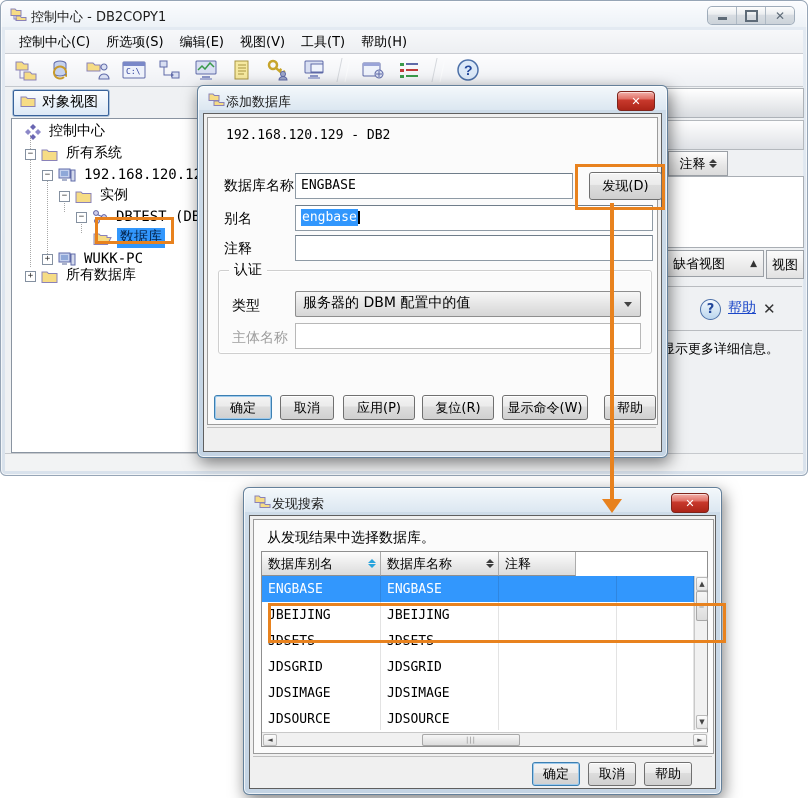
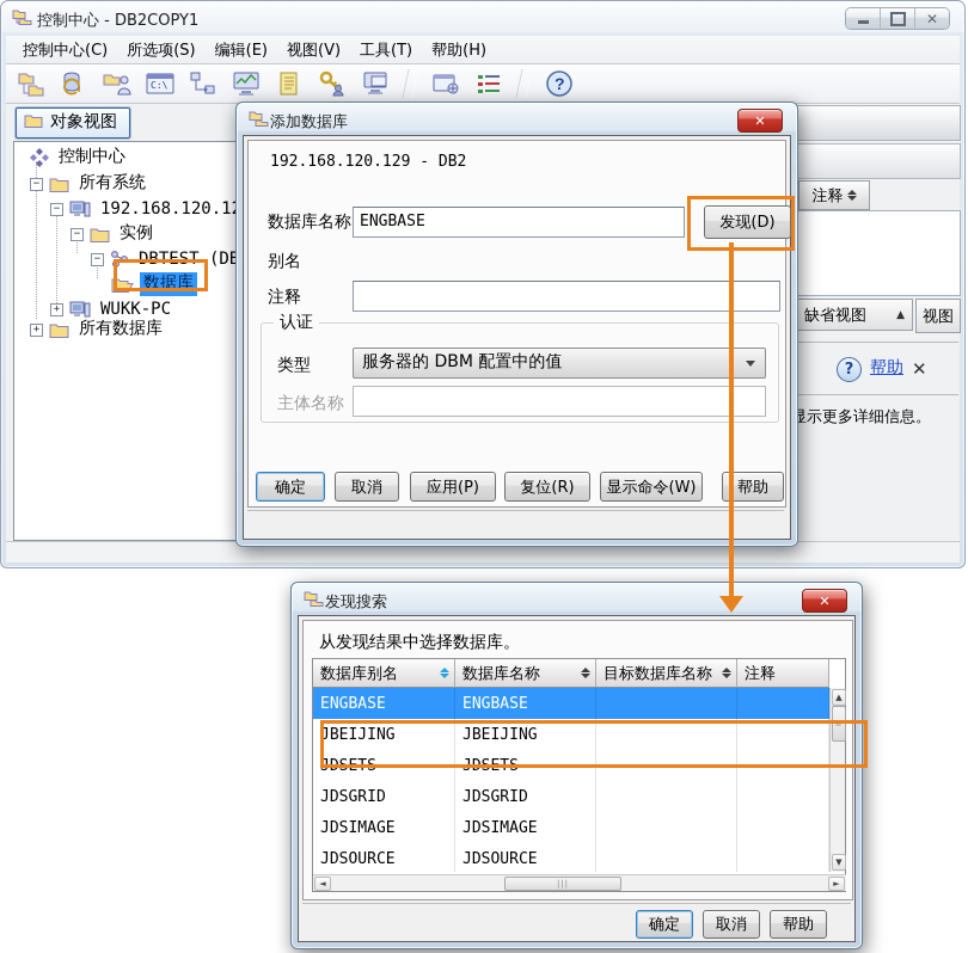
  控制中心 - DB2COPY1
  ✕
  控制中心(C)
  所选项(S)
  编辑(E)
  视图(V)
  工具(T)
  帮助(H)
  C:\
  ?
  对象视图
  控制中心
  −
  所有系统
  −
  192.168.120.1
  −
  实例
  −
  DBTEST (D
  数据库
  +
  WUKK-PC
  +
  所有数据库
  注释
  缺省视图
  ▲
  视图
  ?
  帮助
  ✕
  显示更多详细信息。
  添加数据库
  ✕
  192.168.120.129 - DB2
  数据库名称
  ENGBASE
  发现(D)
  别名
- engbase
  注释
  认证
  类型
  服务器的 DBM 配置中的值
  主体名称
  确定
  取消
  应用(P)
  复位(R)
  显示命令(W)
  帮助
  发现搜索
  ✕
  从发现结果中选择数据库。
  数据库别名
  数据库名称
+ 目标数据库名称
  注释
  ENGBASE
  ENGBASE
  JBEIJING
  JBEIJING
  JDSETS
  JDSETS
  JDSGRID
  JDSGRID
  JDSIMAGE
  JDSIMAGE
  JDSOURCE
  JDSOURCE
  ▲
  ≡
  ▼
  ◄
  |||
  ►
  确定
  取消
  帮助
